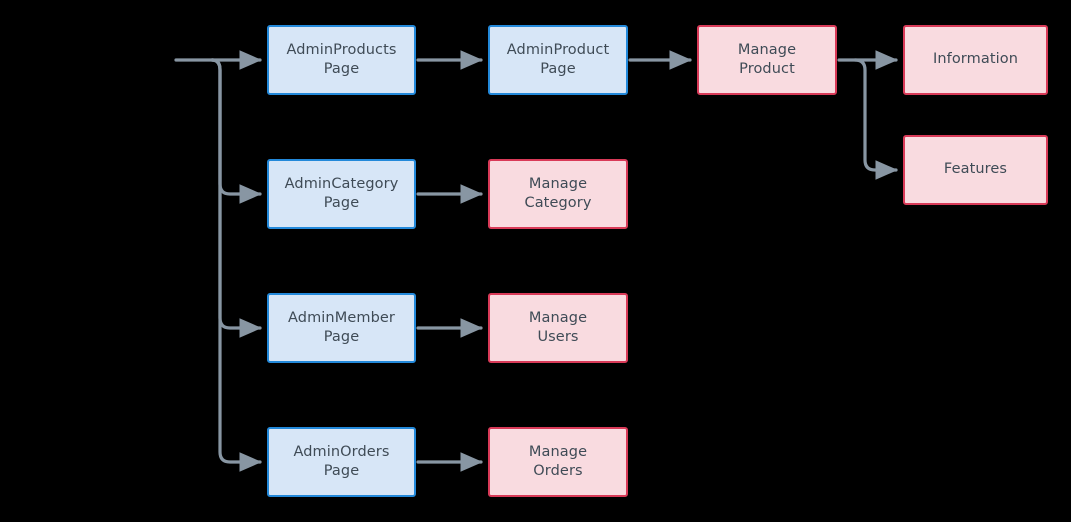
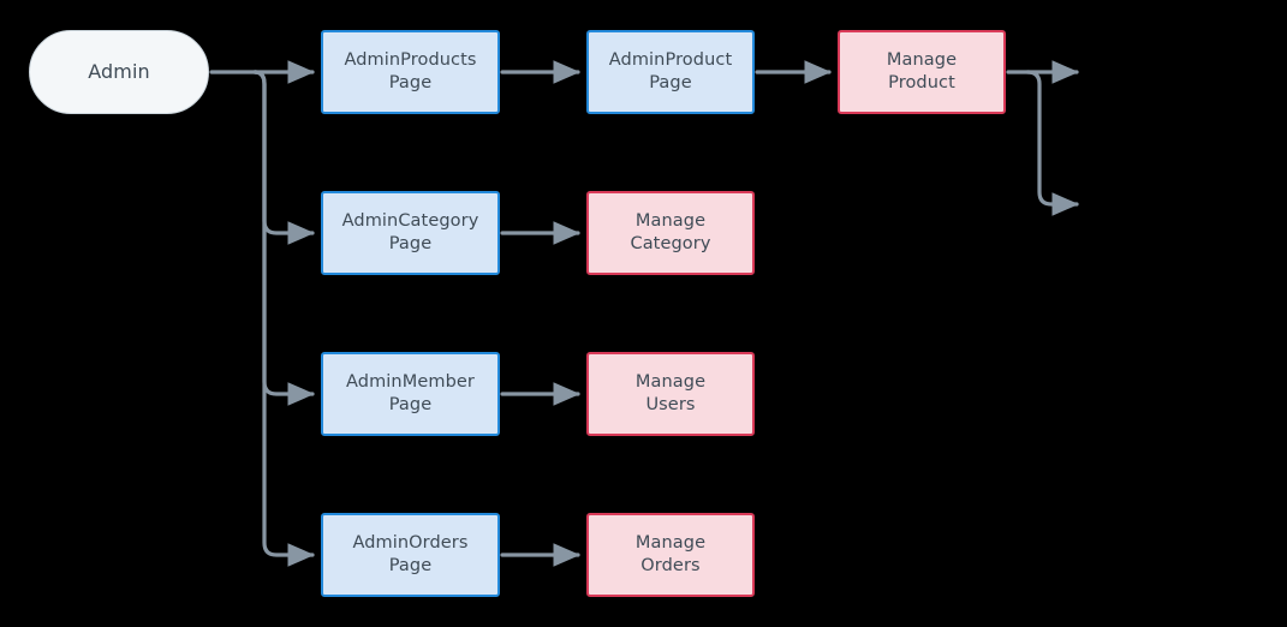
+ Admin
  AdminProducts
  Page
  AdminProduct
  Page
  Manage
  Product
- Information
- Features
  AdminCategory
  Page
  Manage
  Category
  AdminMember
  Page
  Manage
  Users
  AdminOrders
  Page
  Manage
  Orders
